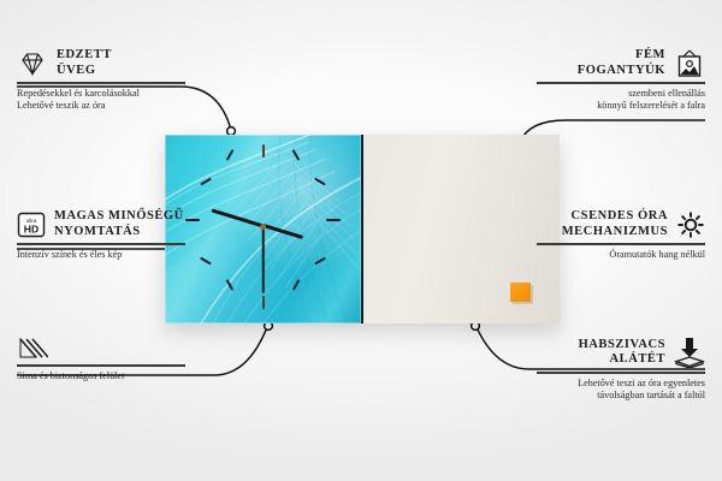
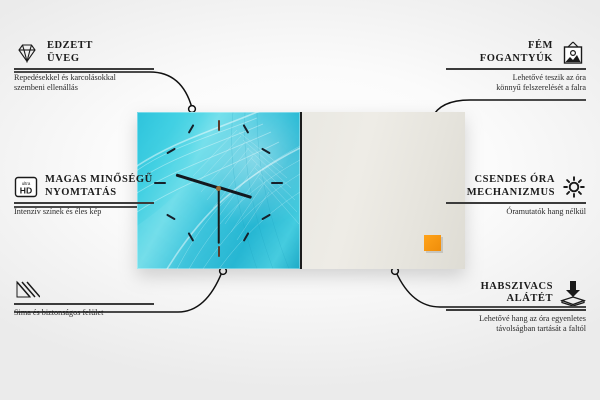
  EDZETT
  ÜVEG
  Repedésekkel és karcolásokkal
- Lehetővé teszik az óra
+ szembeni ellenállás
  HD
  MAGAS MINŐSÉGŰ
  NYOMTATÁS
  Intenzív színek és éles kép
  Sima és biztonságos felület
  FÉM
  FOGANTYÚK
- szembeni ellenállás
+ Lehetővé teszik az óra
  könnyű felszerelését a falra
  CSENDES ÓRA
  MECHANIZMUS
  Óramutatók hang nélkül
  HABSZIVACS
  ALÁTÉT
- Lehetővé teszi az óra egyenletes
+ Lehetővé hang az óra egyenletes
  távolságban tartását a faltól
